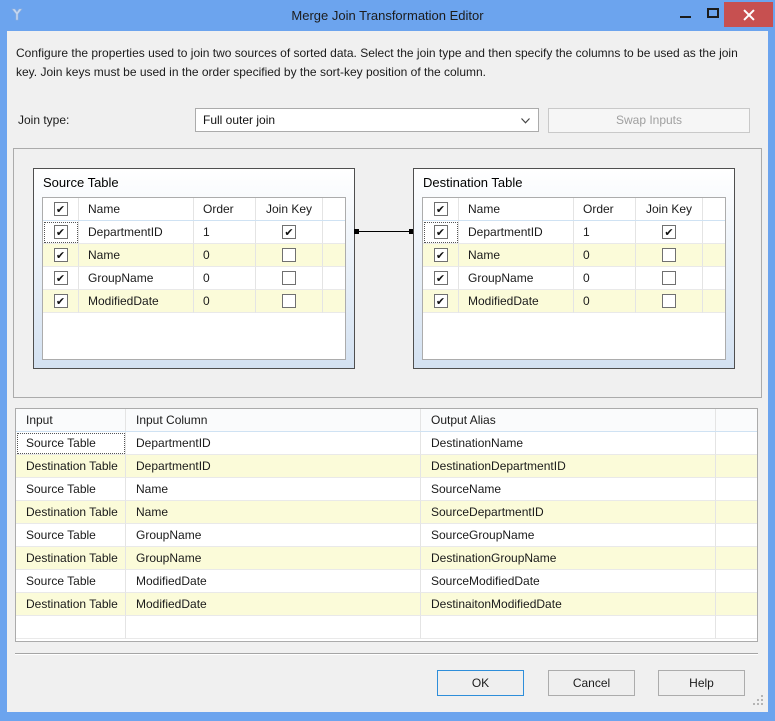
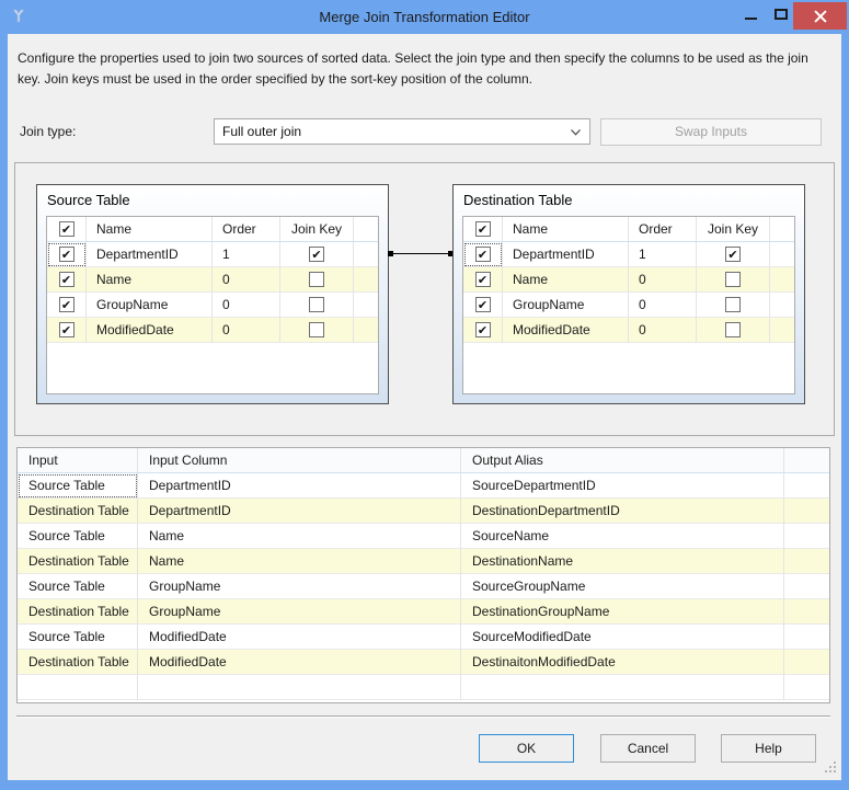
  Merge Join Transformation Editor
  Configure the properties used to join two sources of sorted data. Select the join type and then specify the columns to be used as the join
  key. Join keys must be used in the order specified by the sort-key position of the column.
  Join type:
  Full outer join
  Swap Inputs
  Source Table
  ✔
  Name
  Order
  Join Key
  ✔
  DepartmentID
  1
  ✔
  ✔
  Name
  0
  ✔
  GroupName
  0
  ✔
  ModifiedDate
  0
  Destination Table
  ✔
  Name
  Order
  Join Key
  ✔
  DepartmentID
  1
  ✔
  ✔
  Name
  0
  ✔
  GroupName
  0
  ✔
  ModifiedDate
  0
  Input
  Input Column
  Output Alias
  Source Table
  DepartmentID
- DestinationName
+ SourceDepartmentID
  Destination Table
  DepartmentID
  DestinationDepartmentID
  Source Table
  Name
  SourceName
  Destination Table
  Name
- SourceDepartmentID
+ DestinationName
  Source Table
  GroupName
  SourceGroupName
  Destination Table
  GroupName
  DestinationGroupName
  Source Table
  ModifiedDate
  SourceModifiedDate
  Destination Table
  ModifiedDate
  DestinaitonModifiedDate
  OK
  Cancel
  Help
